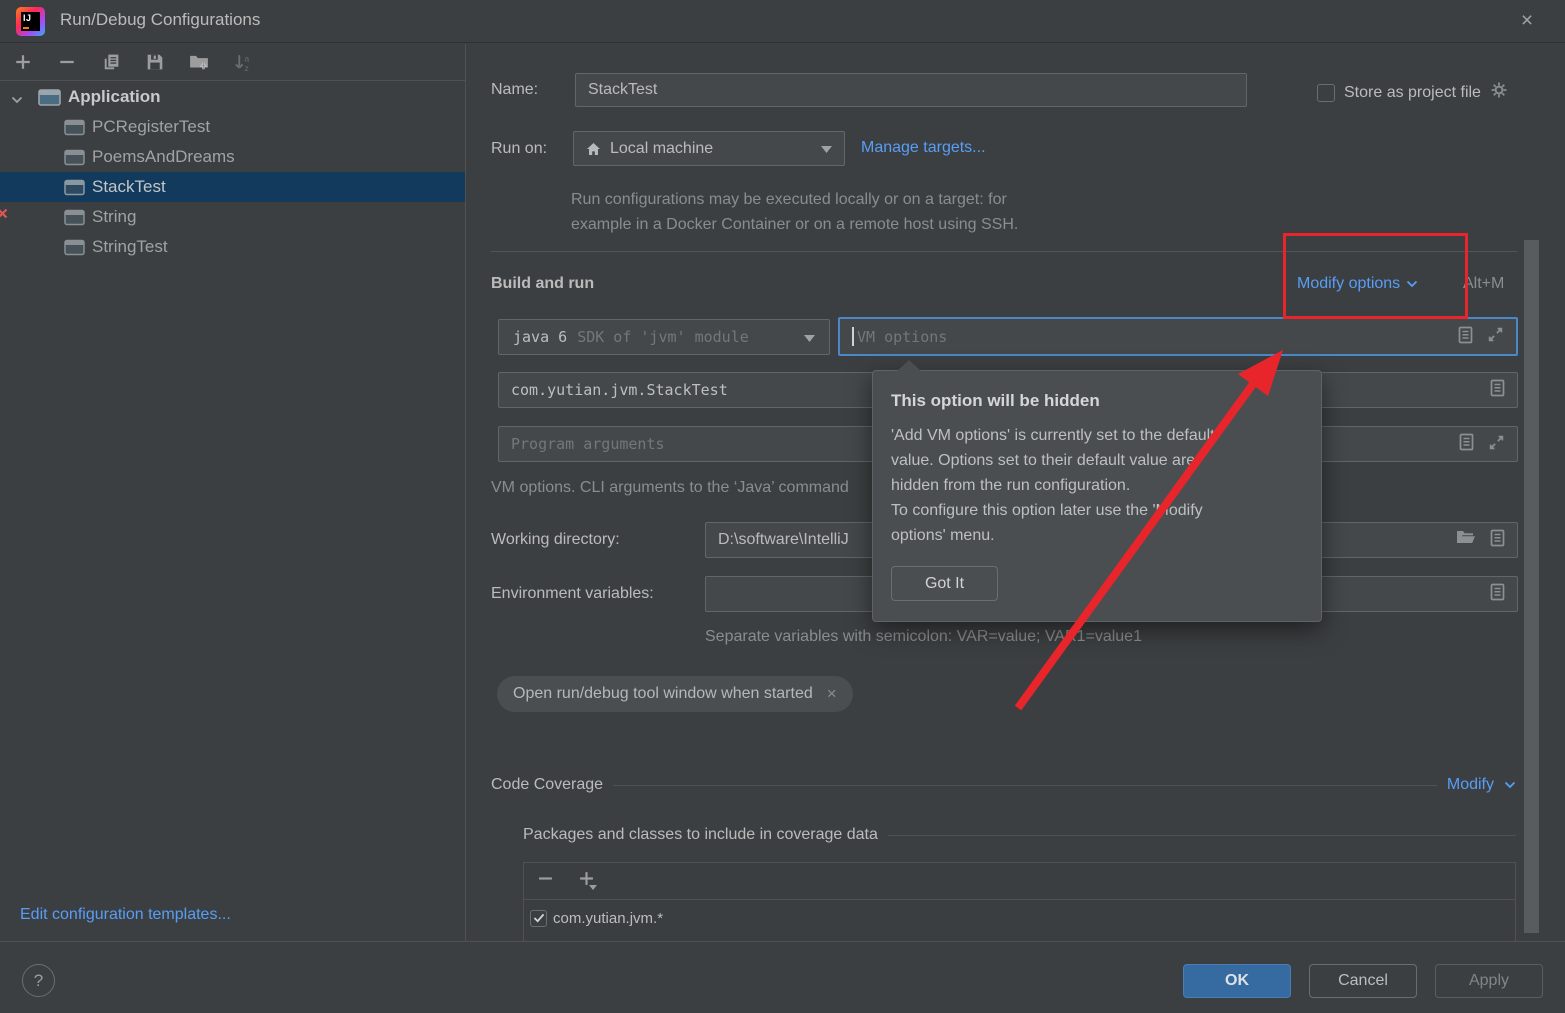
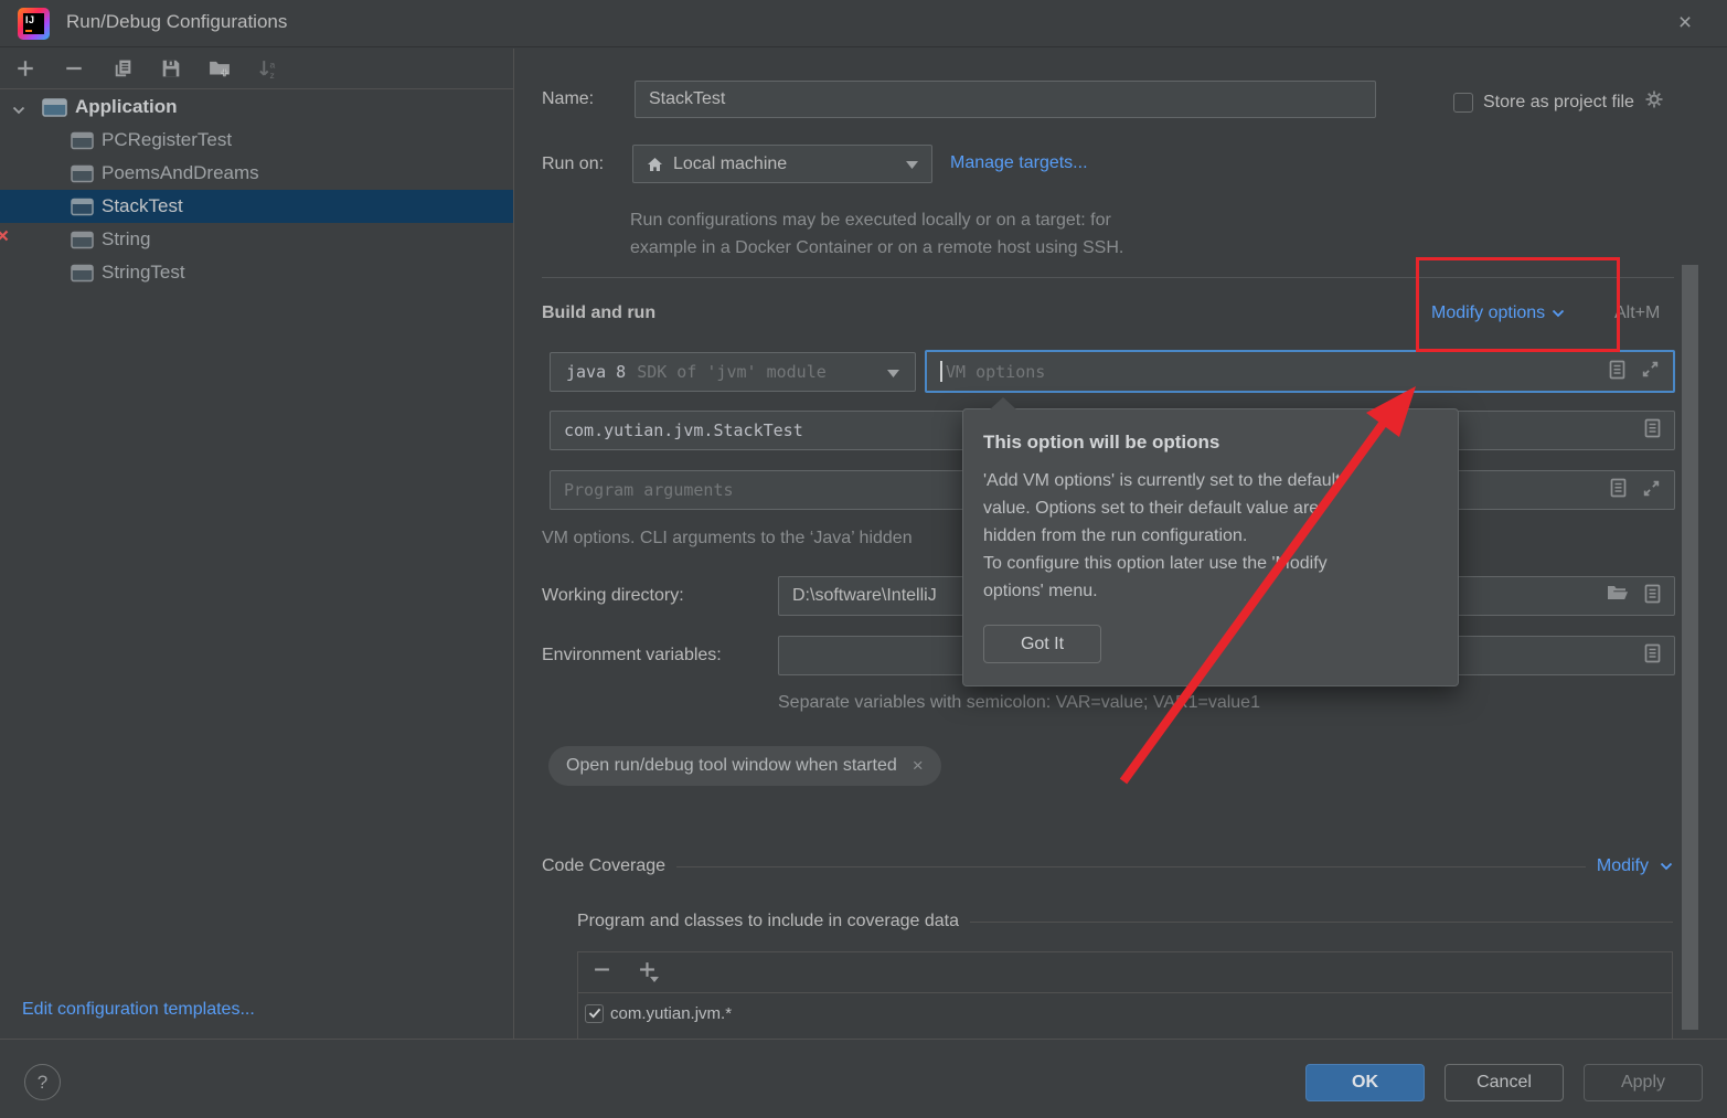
  IJ
  Run/Debug Configurations
  ×
  a
  z
  Application
  PCRegisterTest
  PoemsAndDreams
  StackTest
  String
  StringTest
  Edit configuration templates...
  Name:
  StackTest
  Store as project file
  Run on:
  Local machine
  Manage targets...
  Run configurations may be executed locally or on a target: for
  example in a Docker Container or on a remote host using SSH.
  Build and run
  Modify options
  Alt+M
- java 6
+ java 8
  SDK of 'jvm' module
  VM options
  com.yutian.jvm.StackTest
  Program arguments
- VM options. CLI arguments to the ‘Java’ command
+ VM options. CLI arguments to the ‘Java’ hidden
  Working directory:
  D:\software\IntelliJ
  Environment variables:
  Separate variables with semicolon: VAR=value; VA1=value1
  Open run/debug tool window when started
  ×
  Code Coverage
  Modify
- Packages and classes to include in coverage data
+ Program and classes to include in coverage data
  com.yutian.jvm.*
  ?
  OK
  Cancel
  Apply
- This option will be hidden
+ This option will be options
  'Add VM options' is currently set to the defaul
  value. Options set to their default value are
  hidden from the run configuration.
  To configure this option later use the 'odify
  options' menu.
  Got It
